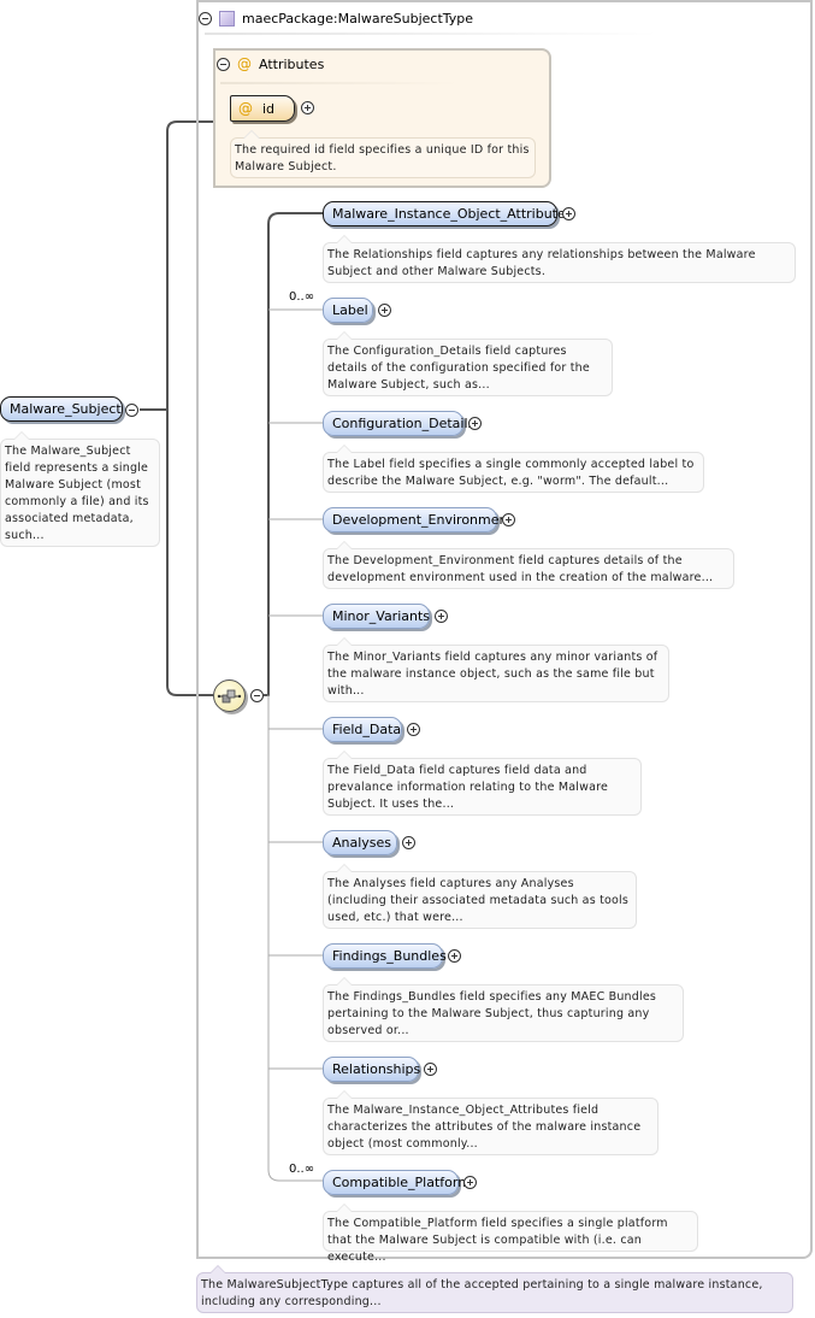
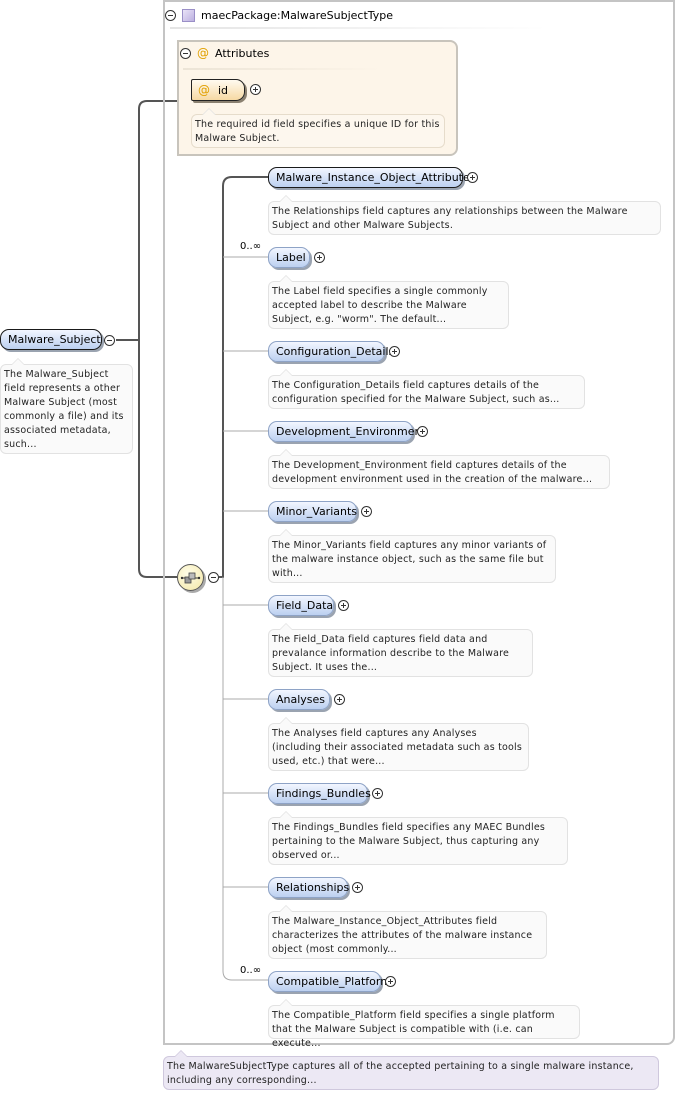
  maecPackage:MalwareSubjectType
  @
  Attributes
  @
  id
  The required id field specifies a unique ID for this Malware Subject.
  Malware_Subject
- The Malware_Subject field represents a single Malware Subject (most commonly a file) and its associated metadata, such...
+ The Malware_Subject field represents a other Malware Subject (most commonly a file) and its associated metadata, such...
  Malware_Instance_Object_Attribut
  The Relationships field captures any relationships between the Malware Subject and other Malware Subjects.
  Label
  0..∞
- The Configuration_Details field captures details of the configuration specified for the Malware Subject, such as...
+ The Label field specifies a single commonly accepted label to describe the Malware Subject, e.g. "worm". The default...
  Configuration_Detail
- The Label field specifies a single commonly accepted label to describe the Malware Subject, e.g. "worm". The default...
+ The Configuration_Details field captures details of the configuration specified for the Malware Subject, such as...
  Development_Environme
  The Development_Environment field captures details of the development environment used in the creation of the malware...
  Minor_Variants
  The Minor_Variants field captures any minor variants of the malware instance object, such as the same file but with...
  Field_Data
- The Field_Data field captures field data and prevalance information relating to the Malware Subject. It uses the...
+ The Field_Data field captures field data and prevalance information describe to the Malware Subject. It uses the...
  Analyses
  The Analyses field captures any Analyses (including their associated metadata such as tools used, etc.) that were...
  Findings_Bundles
  The Findings_Bundles field specifies any MAEC Bundles pertaining to the Malware Subject, thus capturing any observed or...
  Relationships
  The Malware_Instance_Object_Attributes field characterizes the attributes of the malware instance object (most commonly...
  Compatible_Platfor
  0..∞
  The Compatible_Platform field specifies a single platform that the Malware Subject is compatible with (i.e. can execute...
  The MalwareSubjectType captures all of the accepted pertaining to a single malware instance, including any corresponding...
